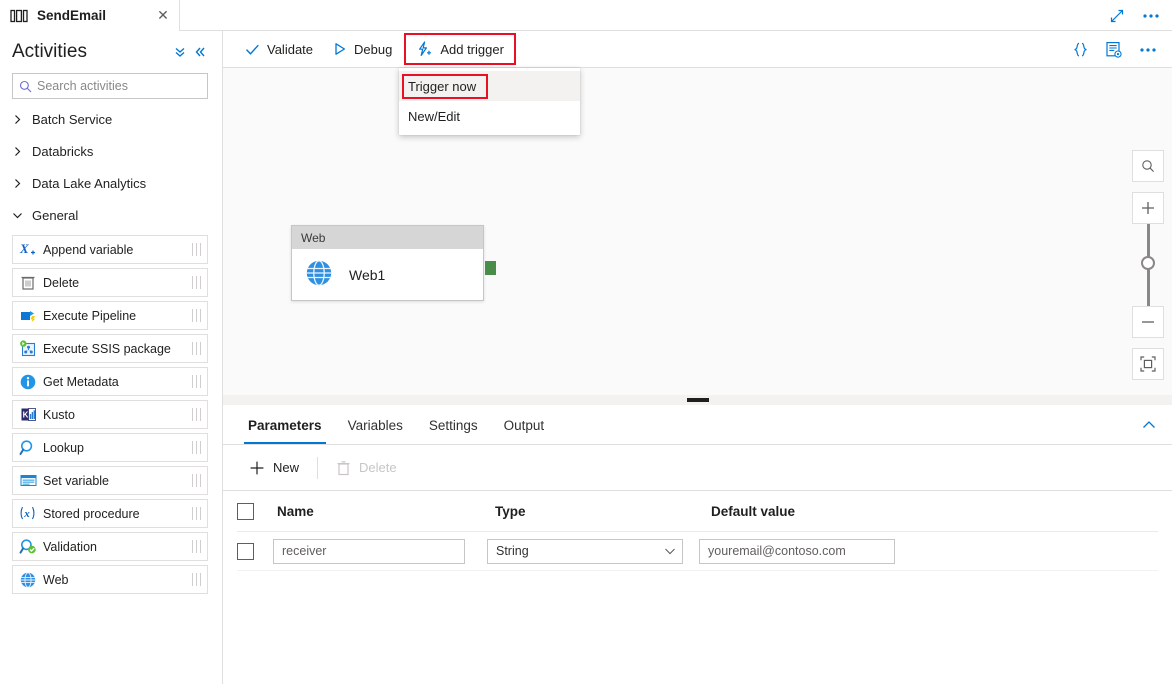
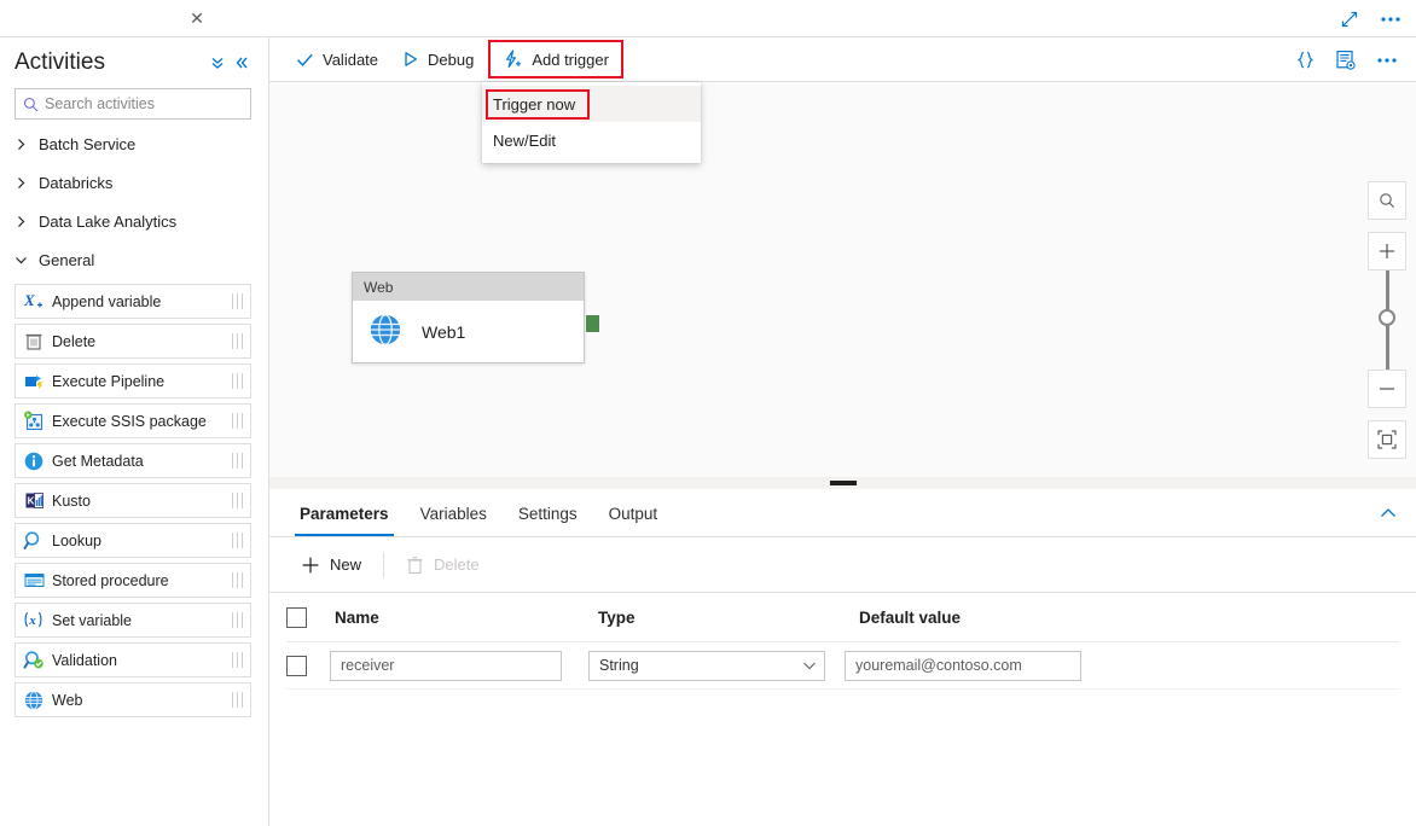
- SendEmail
  ✕
  Activities
  Search activities
  Batch Service
  Databricks
  Data Lake Analytics
  General
  X
  Append variable
  Delete
  Execute Pipeline
  Execute SSIS package
  Get Metadata
  K
  Kusto
  Lookup
- Set variable
+ Stored procedure
  x
- Stored procedure
+ Set variable
  Validation
  Web
  Validate
  Debug
  Add trigger
  Trigger now
  New/Edit
  Web
  Web1
  Parameters
  Variables
  Settings
  Output
  New
  Delete
  Name
  Type
  Default value
  receiver
  String
  youremail@contoso.com
